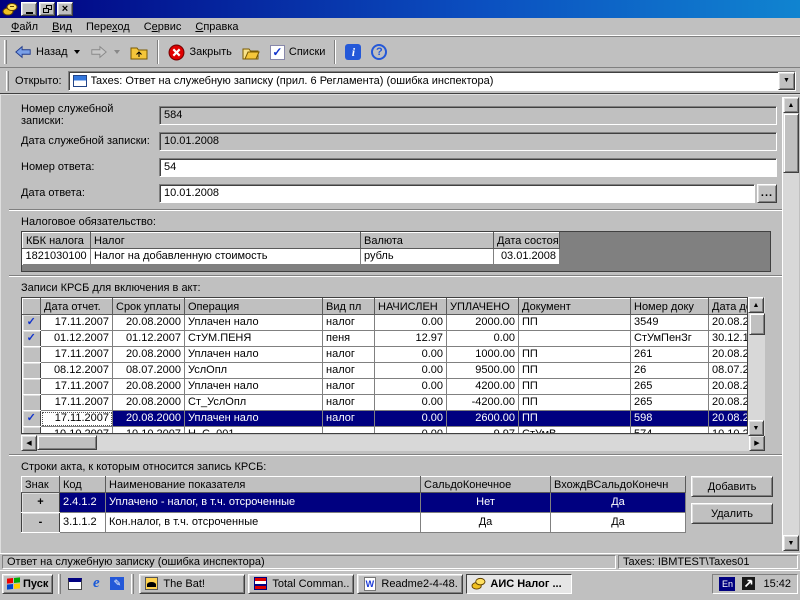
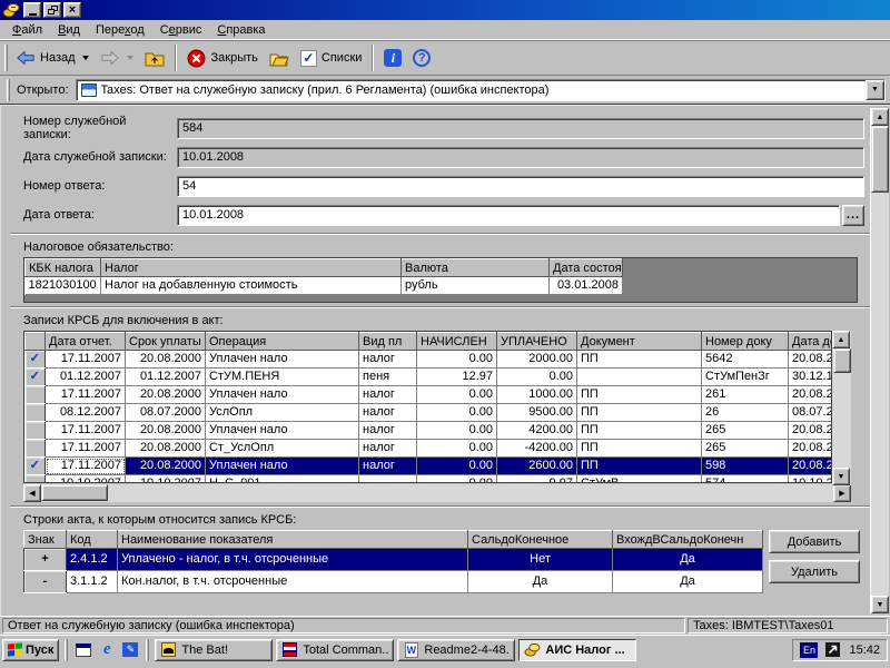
  ×
  Файл
  Вид
  Переход
  Сервис
  Справка
  Назад
  Закрыть
  ✓
  Списки
  i
  ?
  Открыто:
  Taxes: Ответ на служебную записку (прил. 6 Регламента) (ошибка инспектора)
  Номер служебной записки:
  584
  Дата служебной записки:
  10.01.2008
  Номер ответа:
  54
  Дата ответа:
  10.01.2008
  ...
  Налоговое обязательство:
  КБК налога	Налог	Валюта	Дата состоя
  1821030100	Налог на добавленную стоимость	рубль	03.01.2008
  Записи КРСБ для включения в акт:
  	Дата отчет.	Срок уплаты	Операция	Вид пл	НАЧИСЛЕН	УПЛАЧЕНО	Документ	Номер доку	Дата д
- ✓	17.11.2007	20.08.2000	Уплачен нало	налог	0.00	2000.00	ПП	3549	20.08.2
+ ✓	17.11.2007	20.08.2000	Уплачен нало	налог	0.00	2000.00	ПП	5642	20.08.2
  ✓	01.12.2007	01.12.2007	СтУМ.ПЕНЯ	пеня	12.97	0.00		СтУмПенЗг	30.12.1
  	17.11.2007	20.08.2000	Уплачен нало	налог	0.00	1000.00	ПП	261	20.08.2
  	08.12.2007	08.07.2000	УслОпл	налог	0.00	9500.00	ПП	26	08.07.2
  	17.11.2007	20.08.2000	Уплачен нало	налог	0.00	4200.00	ПП	265	20.08.2
  	17.11.2007	20.08.2000	Ст_УслОпл	налог	0.00	-4200.00	ПП	265	20.08.2
  ✓	17.11.2007	20.08.2000	Уплачен нало	налог	0.00	2600.00	ПП	598	20.08.2
  Строки акта, к которым относится запись КРСБ:
  Знак	Код	Наименование показателя	СальдоКонечное	ВхождВСальдоКонечн
  +	2.4.1.2	Уплачено - налог, в т.ч. отсроченные	Нет	Да
  -	3.1.1.2	Кон.налог, в т.ч. отсроченные	Да	Да
  Добавить
  Удалить
  Ответ на служебную записку (ошибка инспектора)
  Taxes: IBMTEST\Taxes01
  Пуск
  e
  ✎
  The Bat!
  Total Comman..
  W
  Readme2-4-48.
  АИС Налог ...
  En
  15:42
